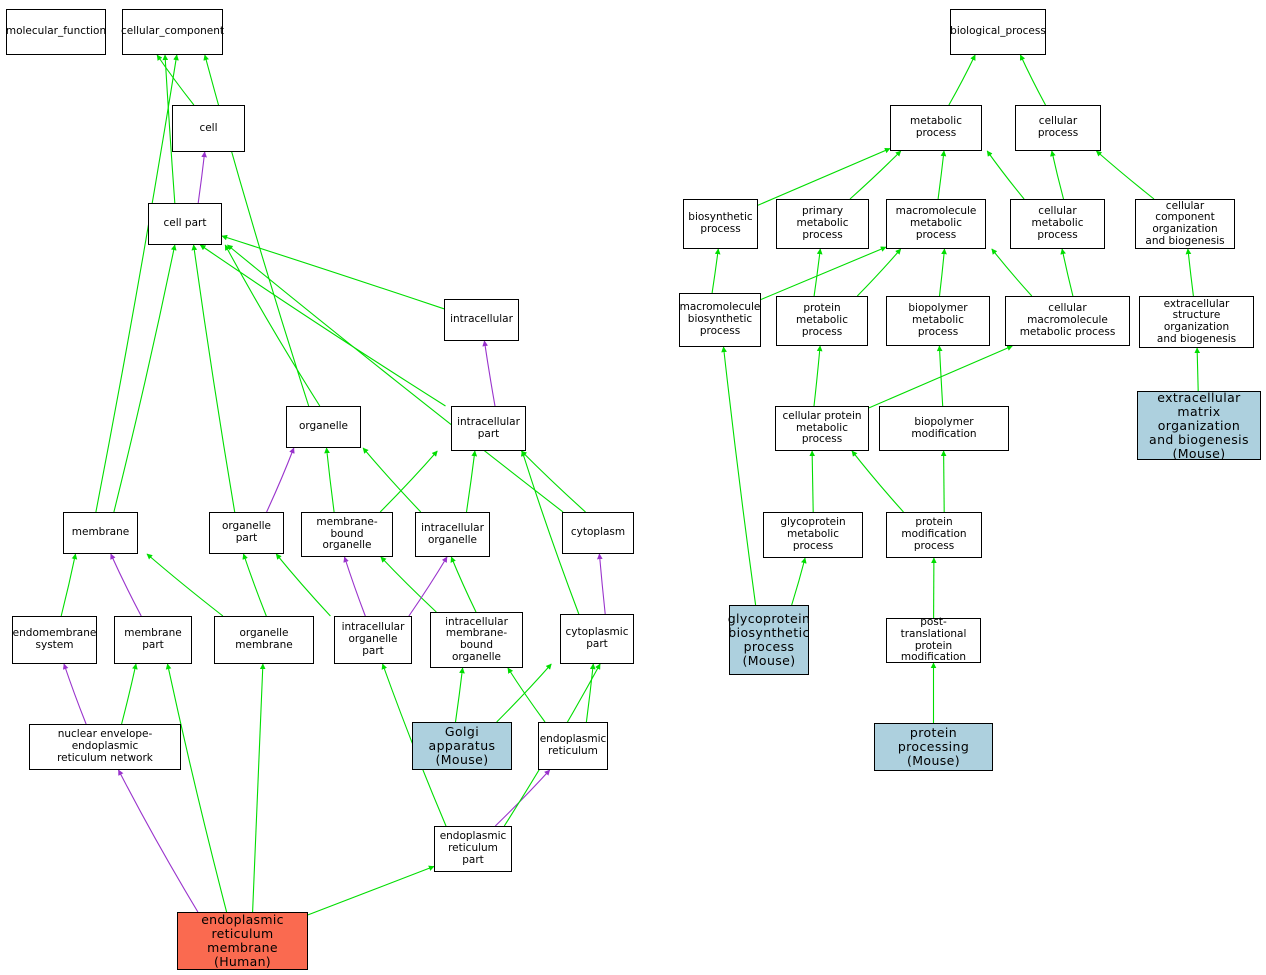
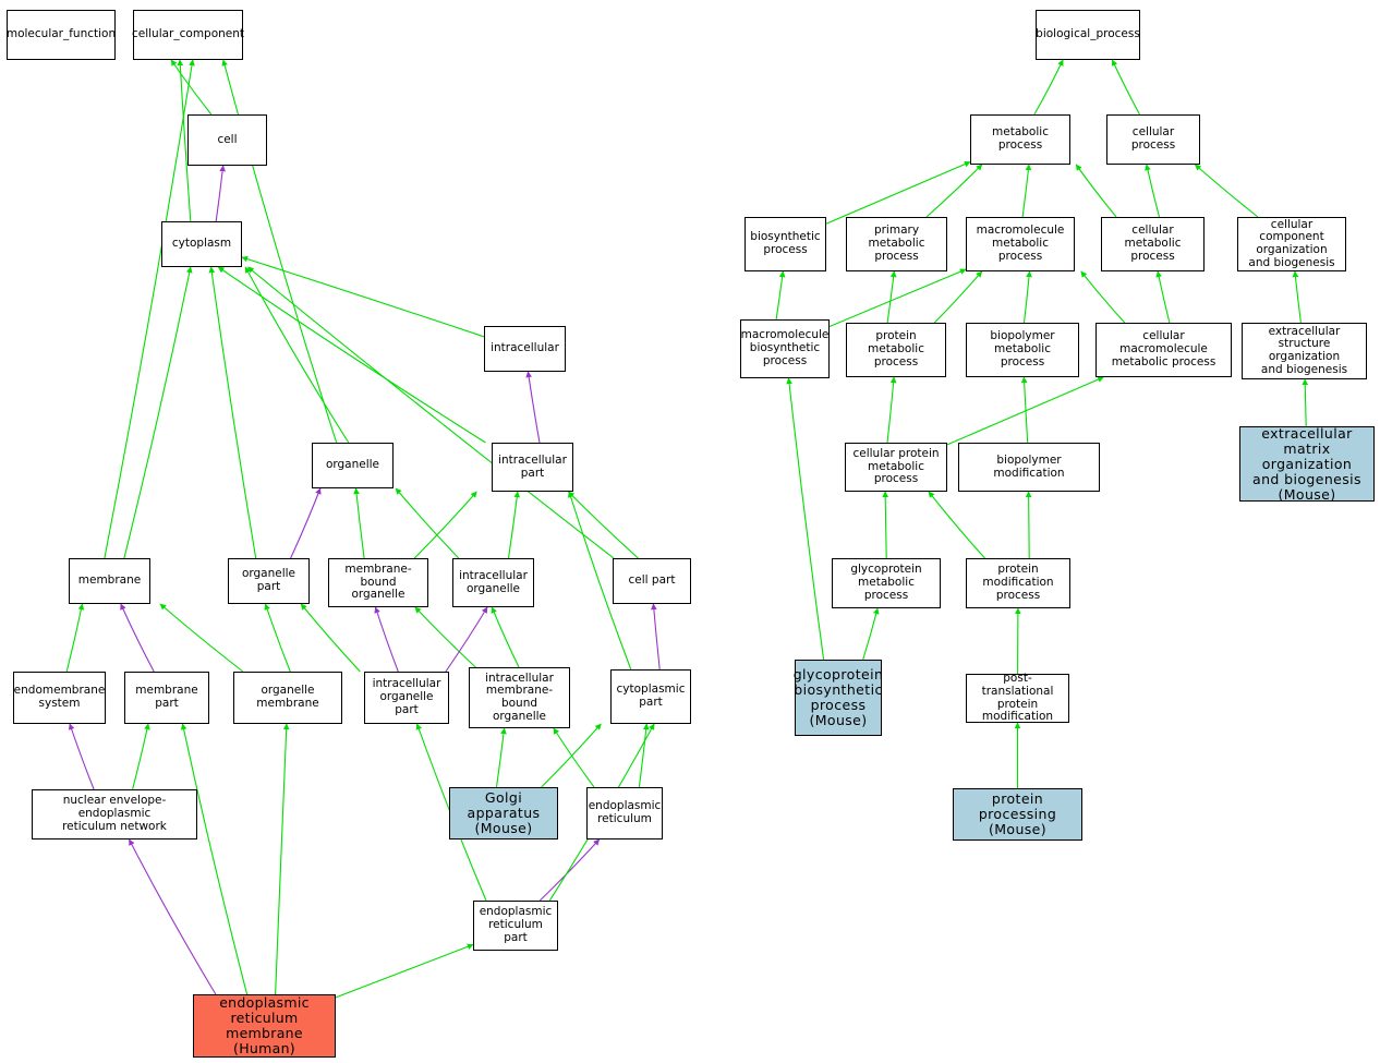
  molecular_function
  cellular_component
  cell
- cell part
+ cytoplasm
  intracellular
  organelle
  intracellular
  part
  membrane
  organelle part
  membrane-bound
  organelle
  intracellular
  organelle
- cytoplasm
+ cell part
  endomembrane
  system
  membrane part
  organelle membrane
  intracellular
  organelle part
  intracellular
  membrane-bound
  organelle
  cytoplasmic
  part
  nuclear envelope-endoplasmic
  reticulum network
  Golgi apparatus
  (Mouse)
  endoplasmic
  reticulum
  endoplasmic
  reticulum part
  endoplasmic
  reticulum membrane
  (Human)
  biological_process
  metabolic process
  cellular process
  biosynthetic
  process
  primary metabolic
  process
  macromolecule
  metabolic process
  cellular metabolic
  process
  cellular component
  organization
  and biogenesis
  macromolecule
  biosynthetic
  process
  protein metabolic
  process
  biopolymer metabolic
  process
  cellular macromolecule
  metabolic process
  extracellular
  structure organization
  and biogenesis
  cellular protein
  metabolic process
  biopolymer modification
  extracellular
  matrix organization
  and biogenesis
  (Mouse)
  glycoprotein
  metabolic process
  protein modification
  process
  glycoprotein
  biosynthetic
  process
  (Mouse)
  post-translational
  protein modification
  protein processing
  (Mouse)
